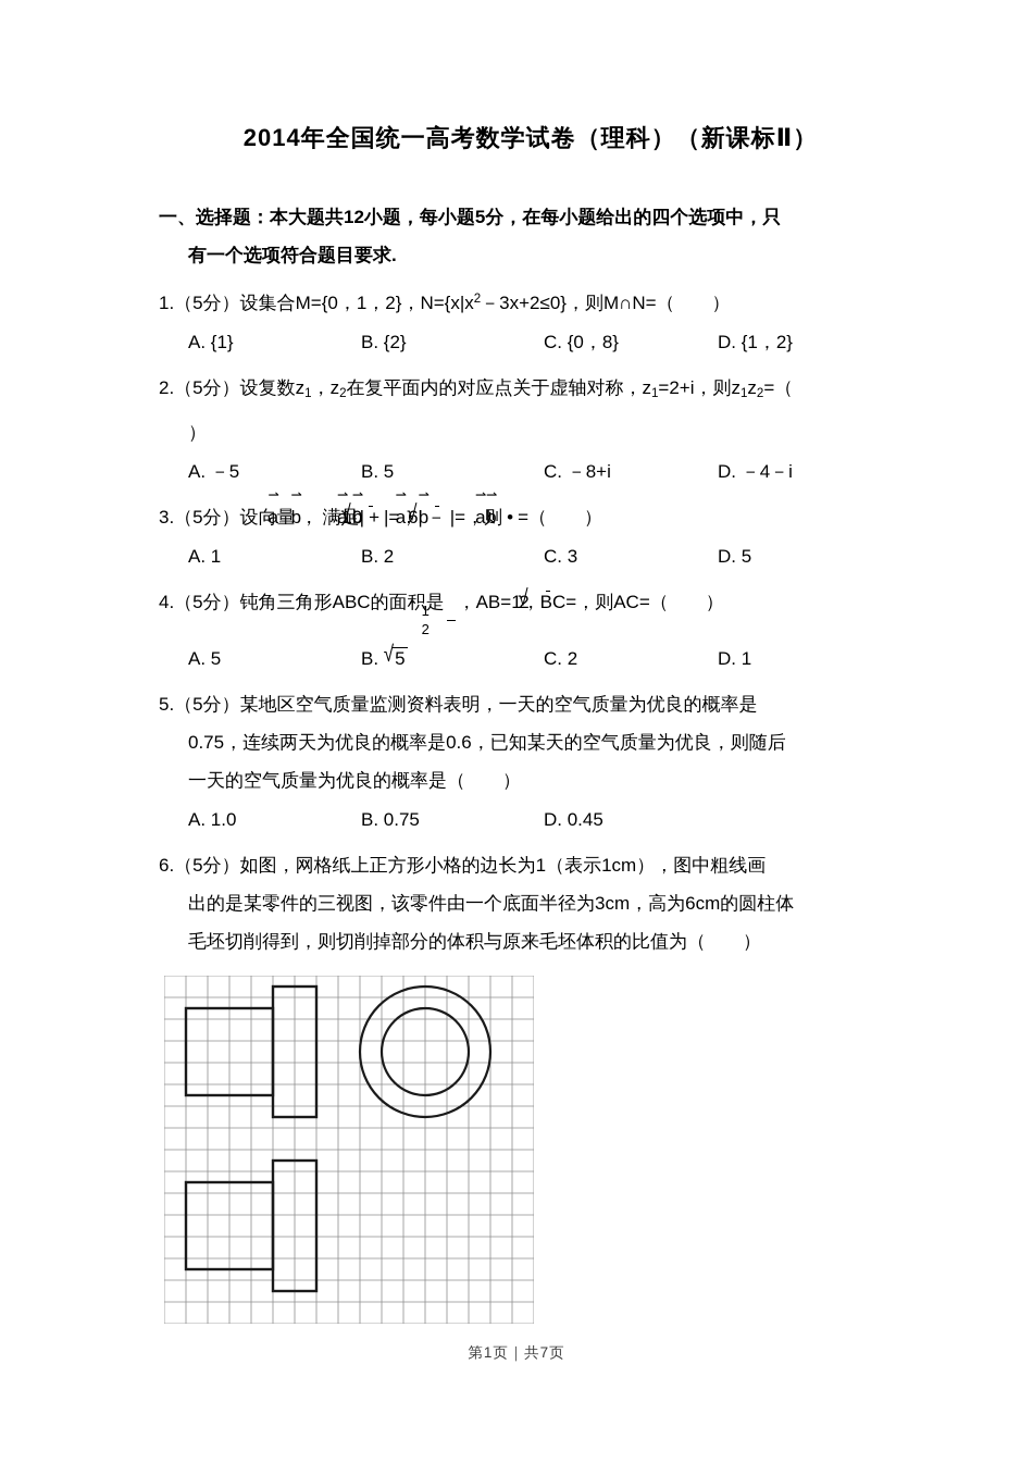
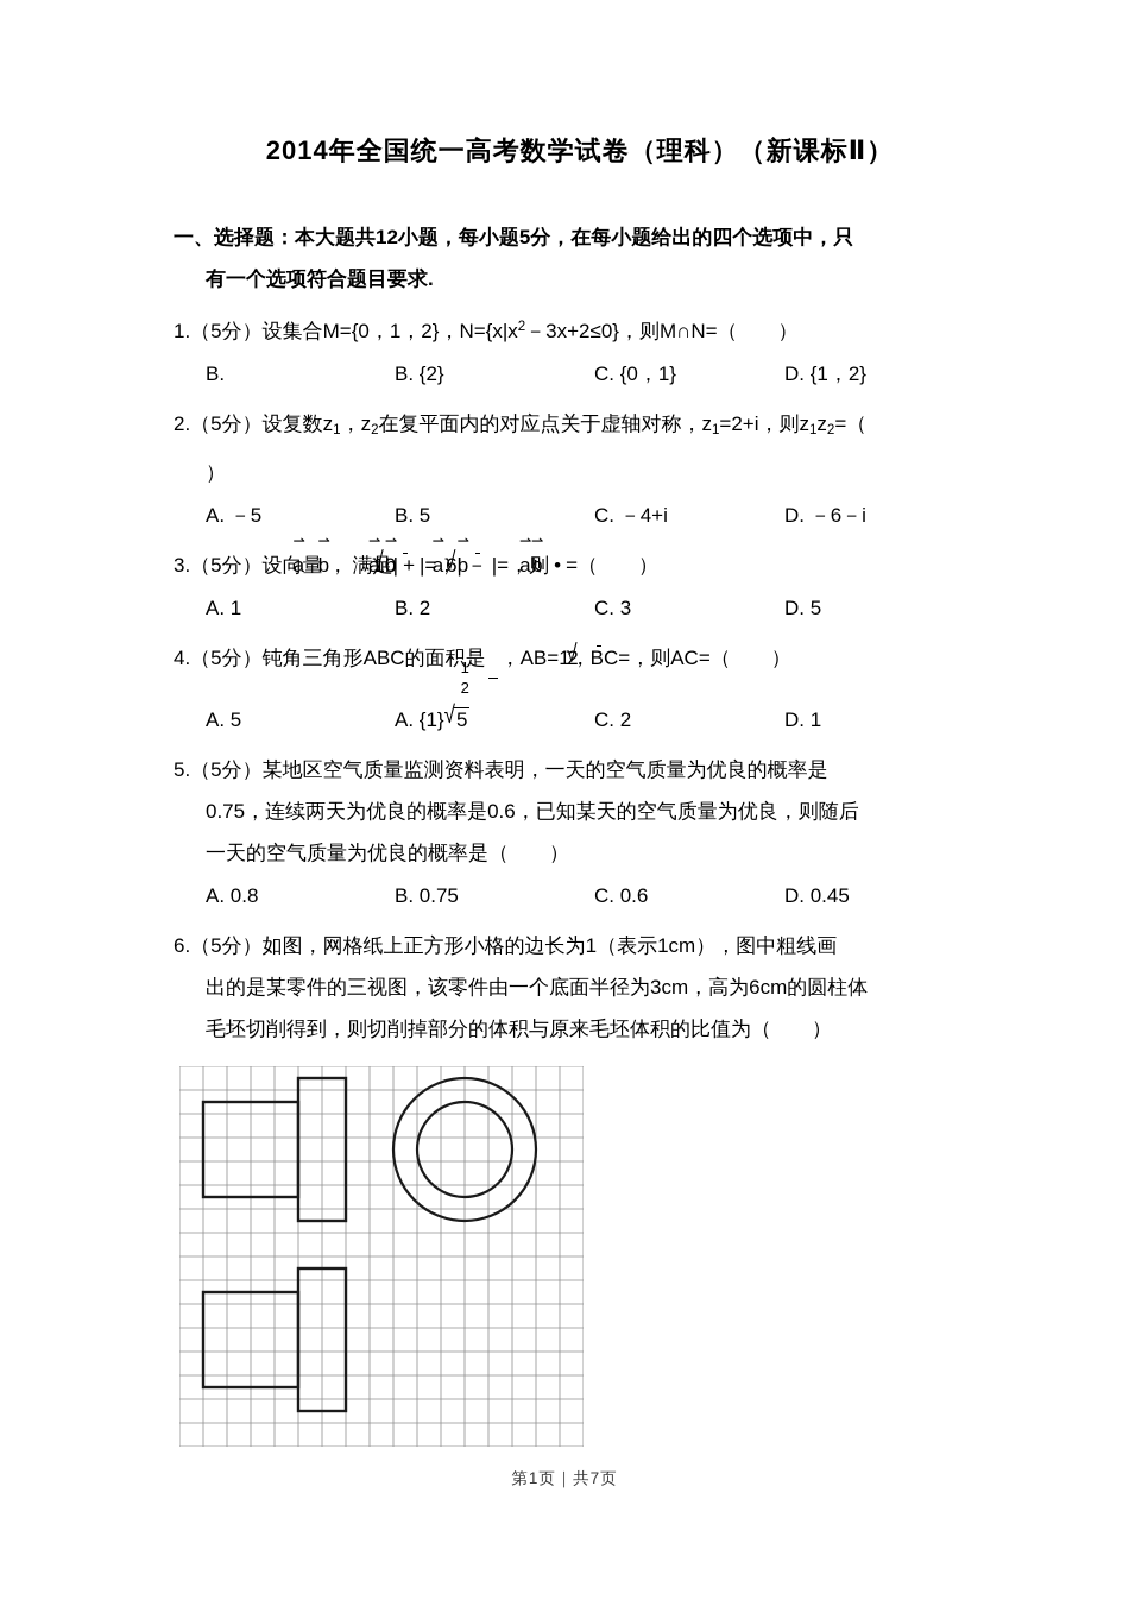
  2014年全国统一高考数学试卷（理科）（新课标Ⅱ）
  一、选择题：本大题共12小题，每小题5分，在每小题给出的四个选项中，只
  有一个选项符合题目要求.
  1.（5分）设集合M={0，1，2}，N={x|x2－3x+2≤0}，则M∩N=（ ）
- A. {1}
+ B.
  B. {2}
- C. {0，8}
+ C. {0，1}
  D. {1，2}
  2.（5分）设复数z1，z2在复平面内的对应点关于虚轴对称，z1=2+i，则z1z2=（
  ）
  A. －5
  B. 5
- C. －8+i
+ C. －4+i
- D. －4－i
+ D. －6－i
  3.（5分）设向量
  ⇀
  a ，
  ⇀
  b 满足|
  ⇀
  a +
  ⇀
  b |=√ ，|
  ⇀
  a －
  ⇀
  b |=√ ，则
  ⇀
  a •
  ⇀
  b =（ ）
  A. 1
  B. 2
  C. 3
  D. 5
  4.（5分）钝角三角形ABC的面积是
  1
  2
  ，AB=1，BC=√ ，则AC=（ ）
  A. 5
- B. √5
+ A. {1}√5
  C. 2
  D. 1
  5.（5分）某地区空气质量监测资料表明，一天的空气质量为优良的概率是
  0.75，连续两天为优良的概率是0.6，已知某天的空气质量为优良，则随后
  一天的空气质量为优良的概率是（ ）
- A. 1.0
+ A. 0.8
  B. 0.75
+ C. 0.6
  D. 0.45
  6.（5分）如图，网格纸上正方形小格的边长为1（表示1cm），图中粗线画
  出的是某零件的三视图，该零件由一个底面半径为3cm，高为6cm的圆柱体
  毛坯切削得到，则切削掉部分的体积与原来毛坯体积的比值为（ ）
  第1页｜共7页
